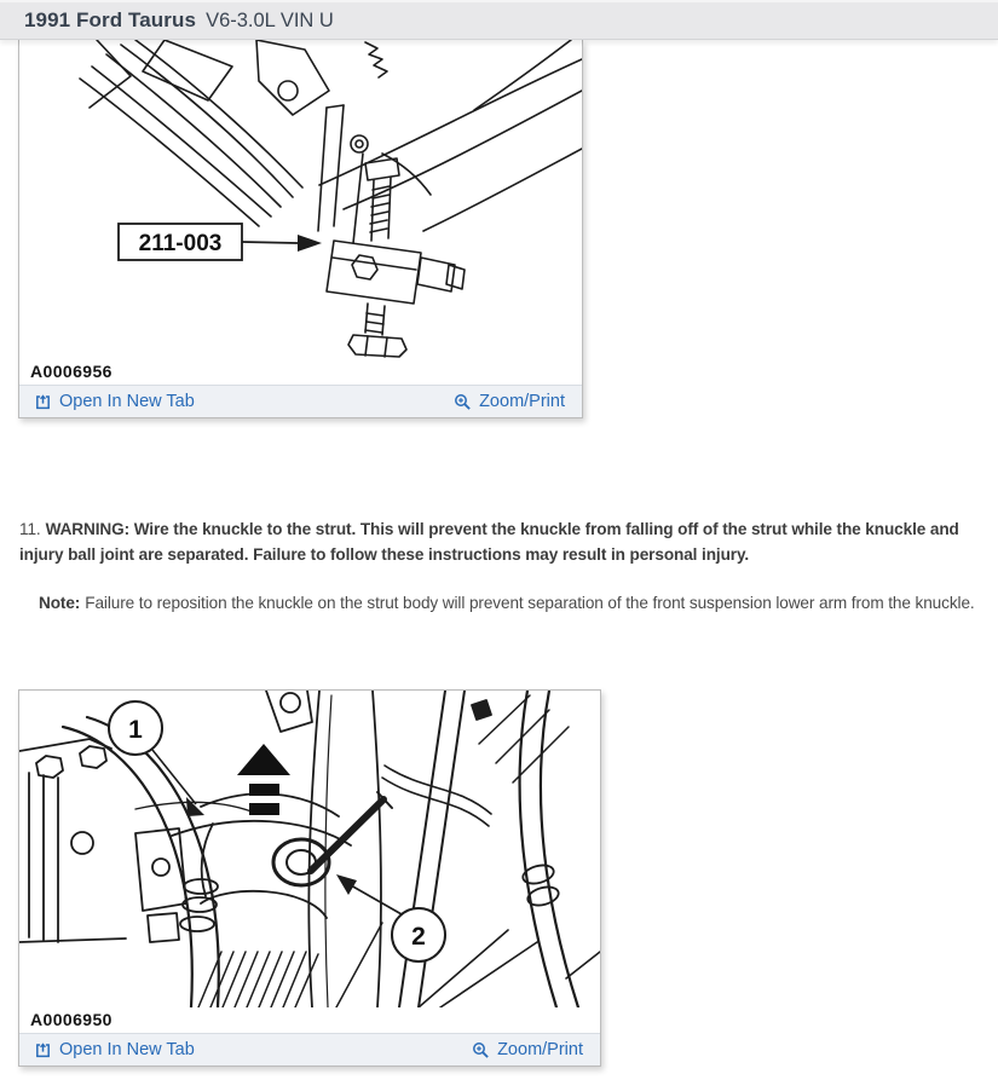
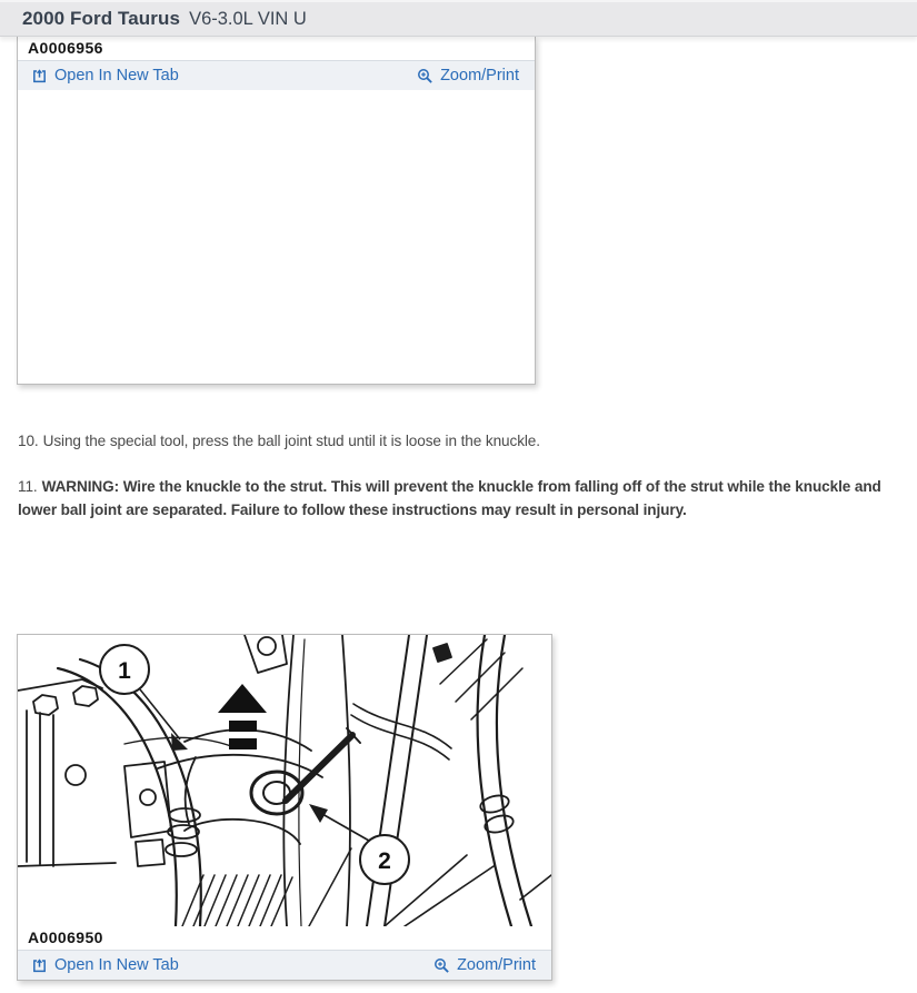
- 1991 Ford Taurus
+ 2000 Ford Taurus
  V6-3.0L VIN U
- 211-003
  A0006956
  Open In New Tab
  Zoom/Print
+ 10. Using the special tool, press the ball joint stud until it is loose in the knuckle.
- 11. WARNING: Wire the knuckle to the strut. This will prevent the knuckle from falling off of the strut while the knuckle and injury ball joint are separated. Failure to follow these instructions may result in personal injury.
+ 11. WARNING: Wire the knuckle to the strut. This will prevent the knuckle from falling off of the strut while the knuckle and lower ball joint are separated. Failure to follow these instructions may result in personal injury.
- Note: Failure to reposition the knuckle on the strut body will prevent separation of the front suspension lower arm from the knuckle.
  1
  2
  A0006950
  Open In New Tab
  Zoom/Print
